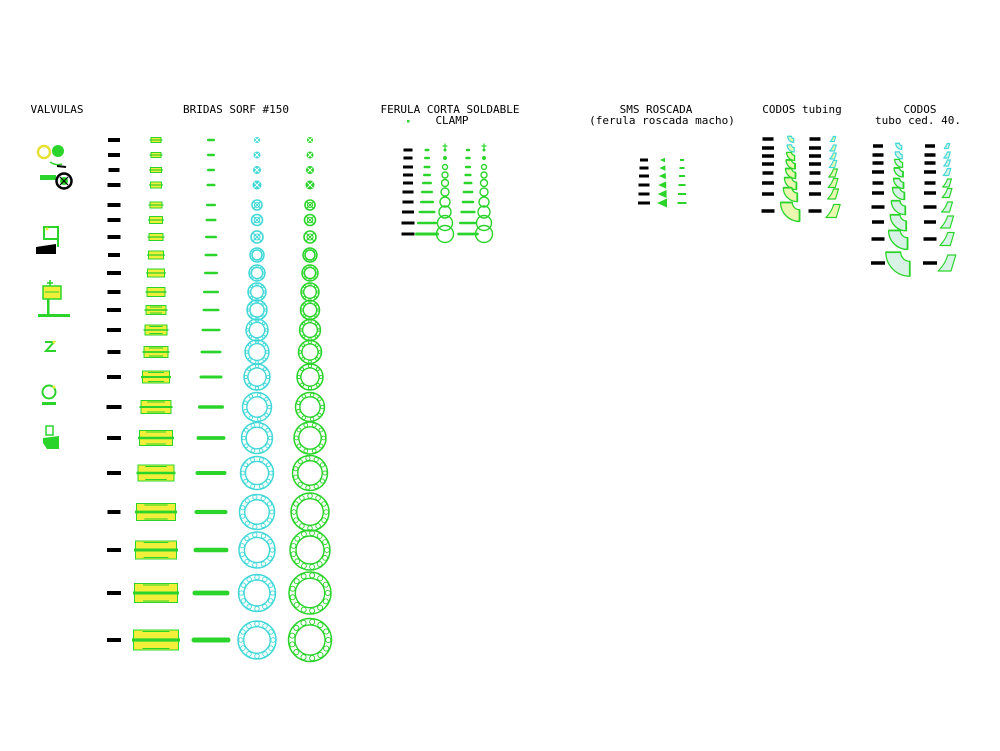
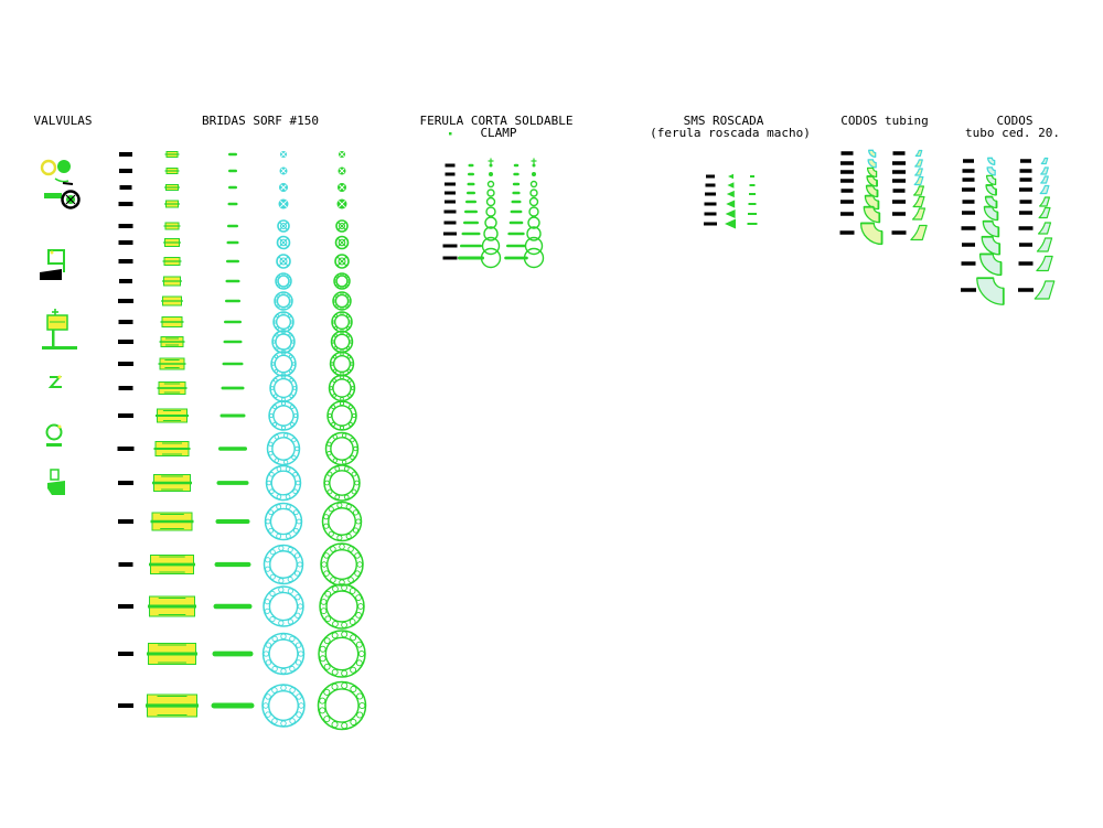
  VALVULAS
  BRIDAS SORF #150
  FERULA CORTA SOLDABLE
  CLAMP
  SMS ROSCADA
  (ferula roscada macho)
  CODOS tubing
  CODOS
- tubo ced. 40.
+ tubo ced. 20.
